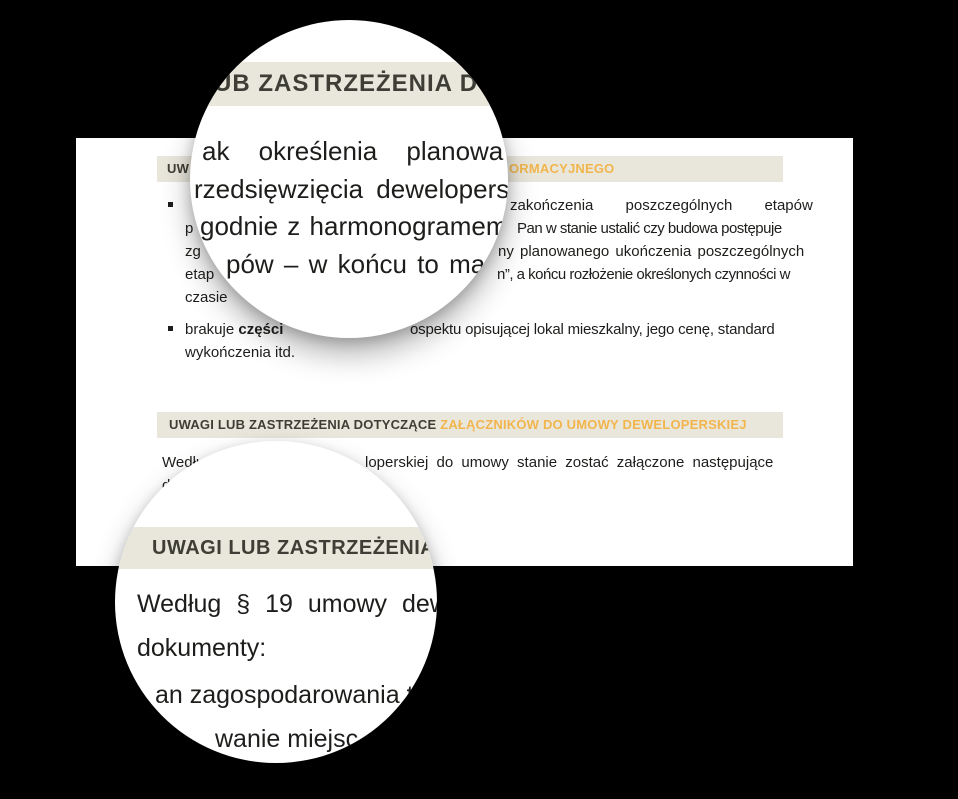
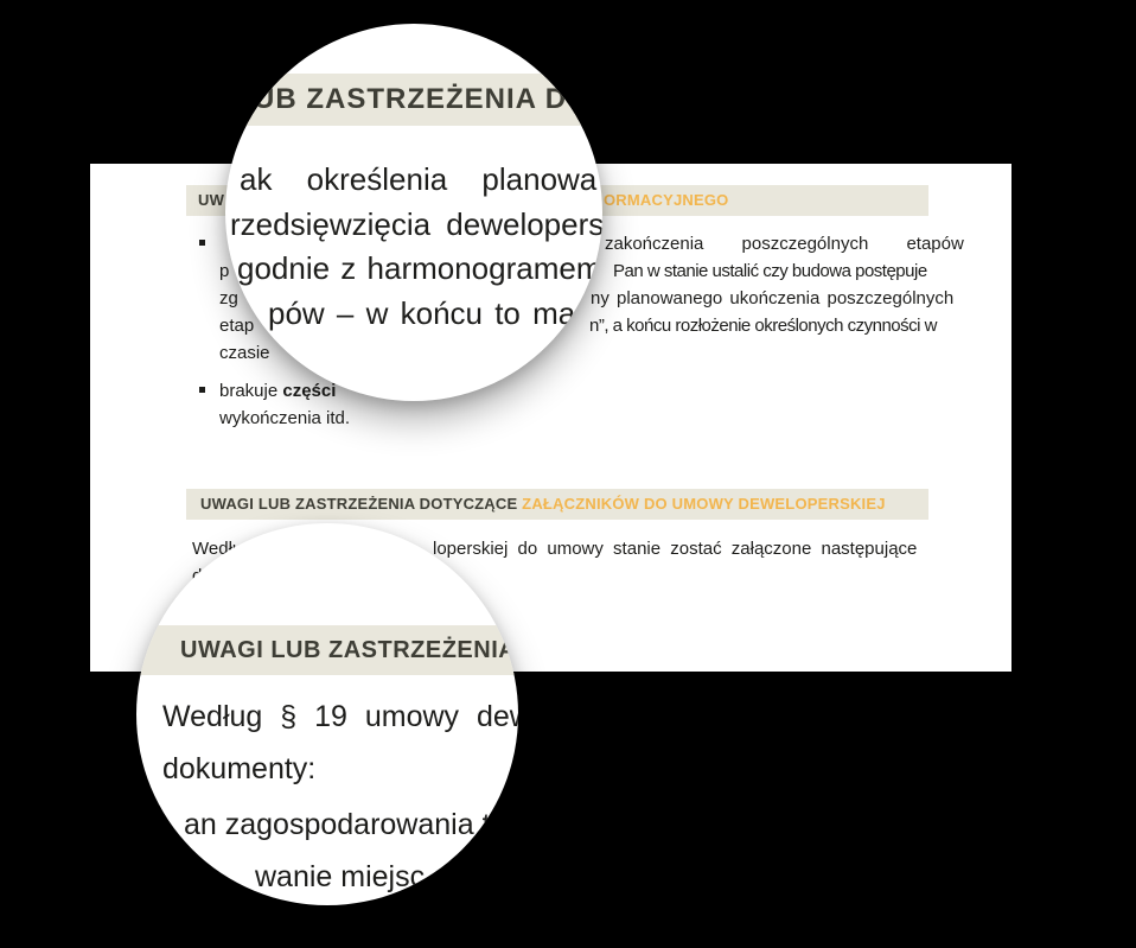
  UW
  ORMACYJNEGO
  zakończenia poszczególnych etapów
  p
  Pan w stanie ustalić czy budowa postępuje
  zg
  ny planowanego ukończenia poszczególnych
  etap
  n”, a końcu rozłożenie określonych czynności w
  czasie
  brakuje części
- ospektu opisującej lokal mieszkalny, jego cenę, standard
  wykończenia itd.
  UWAGI LUB ZASTRZEŻENIA DOTYCZĄCE ZAŁĄCZNIKÓW DO UMOWY DEWELOPERSKIEJ
  loperskiej do umowy stanie zostać załączone następujące
  UB ZASTRZEŻENIA DO
  ak określenia planowa
  rzedsięwzięcia dewelopers
  godnie z harmonogramem
  pów – w końcu to ma h
  UWAGI LUB ZASTRZEŻENIA
  Według § 19 umowy de
  dokumenty:
  an zagospodarowania t
  wanie miejsc
